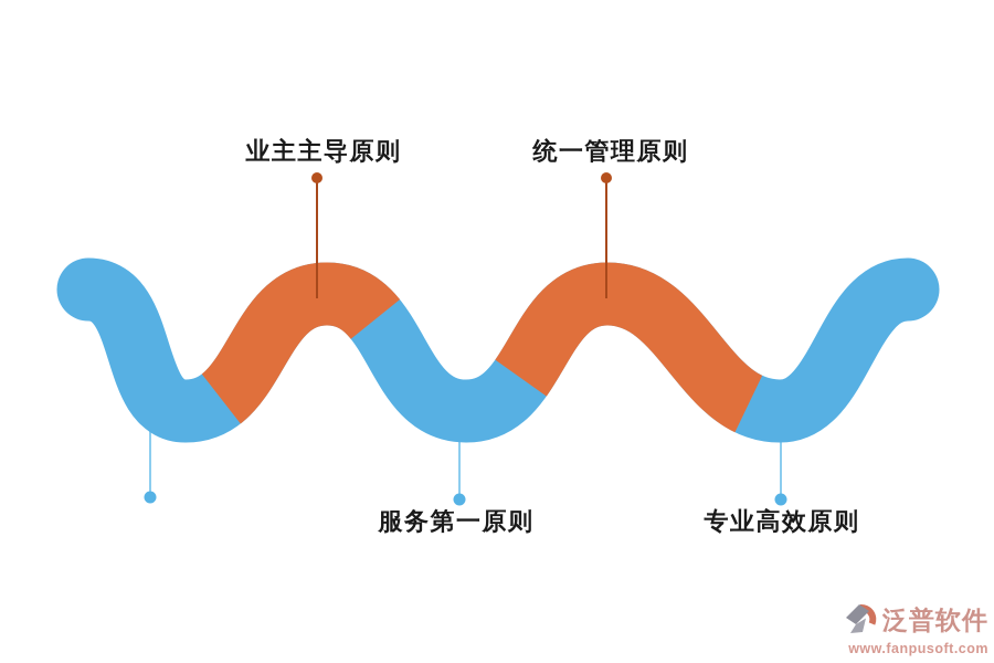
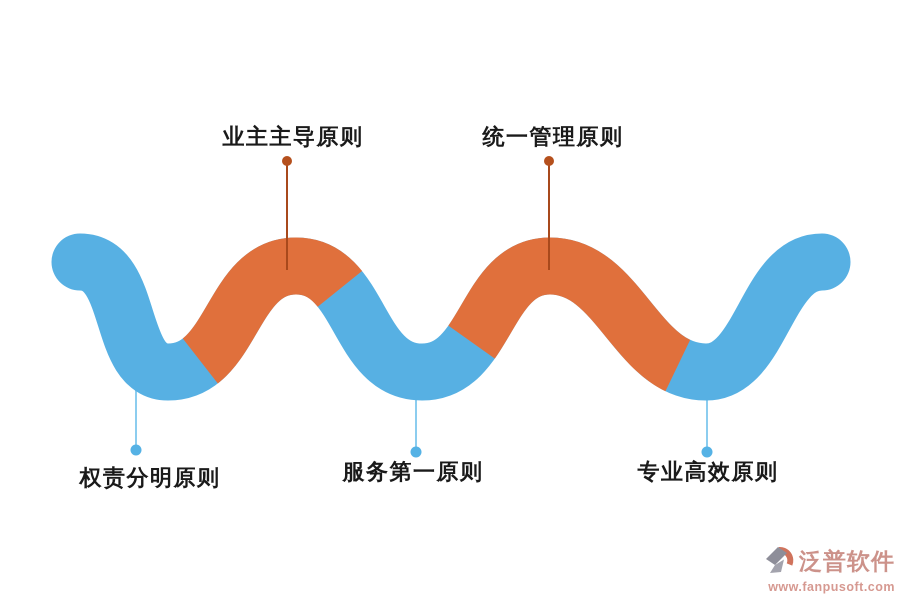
  业主主导原则
  统一管理原则
+ 权责分明原则
  服务第一原则
  专业高效原则
  泛普软件
  www.fanpusoft.com
